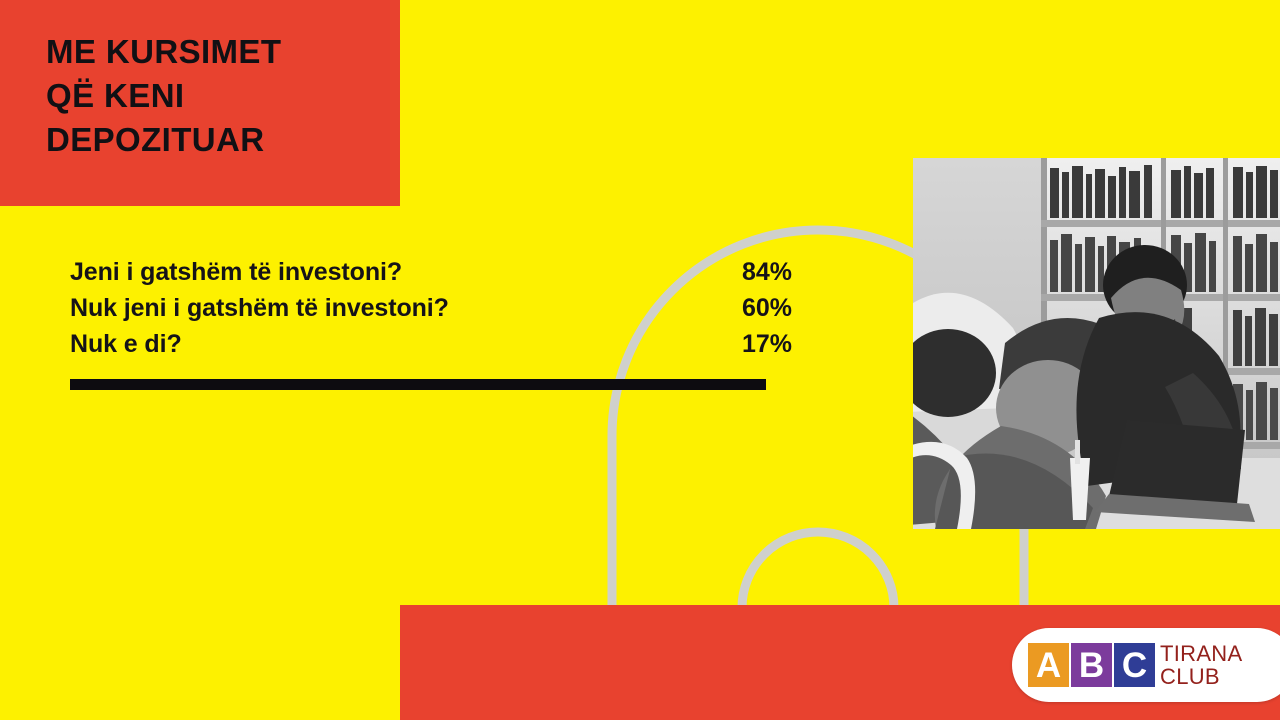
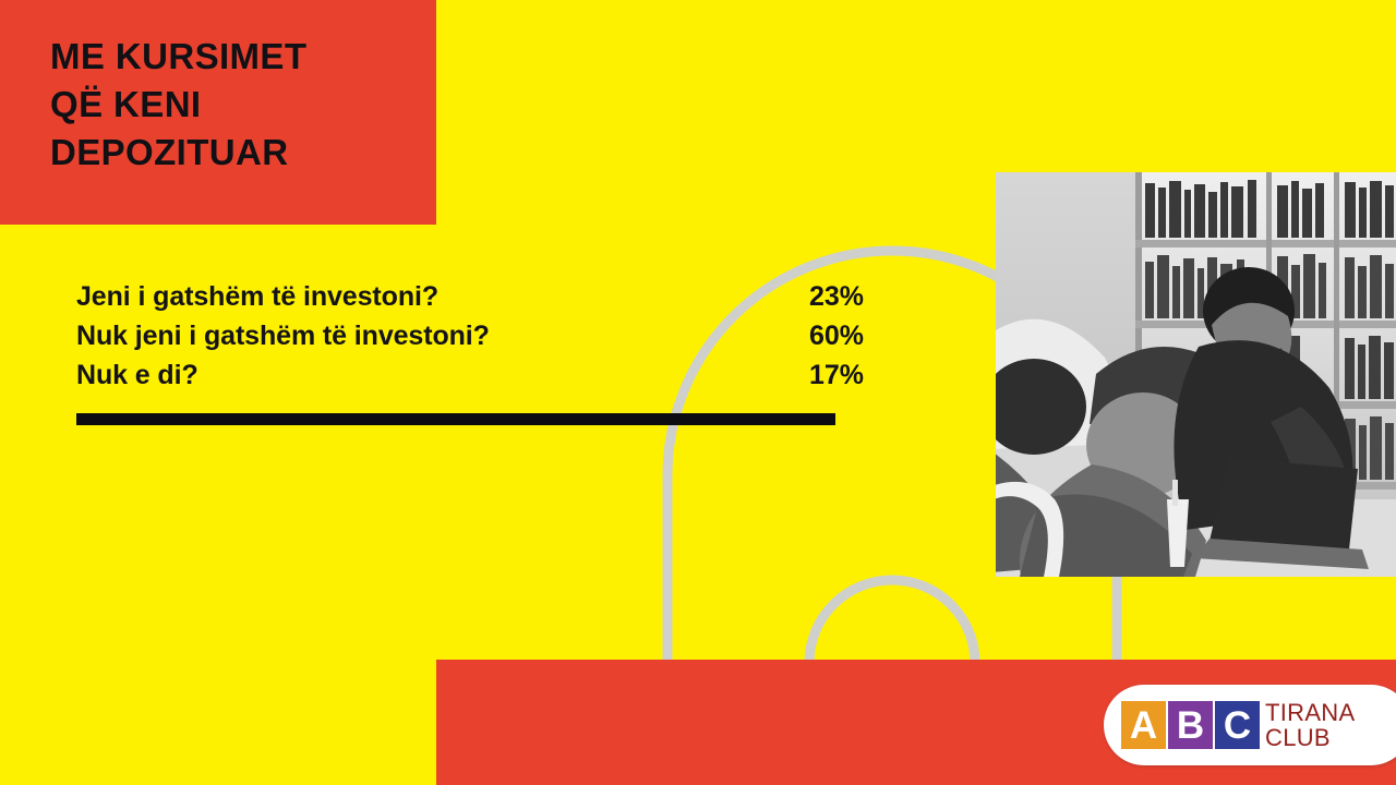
  ME KURSIMET
  QË KENI
  DEPOZITUAR
  Jeni i gatshëm të investoni?
- 84%
+ 23%
  Nuk jeni i gatshëm të investoni?
  60%
  Nuk e di?
  17%
  A
  B
  C
  TIRANA
  CLUB
